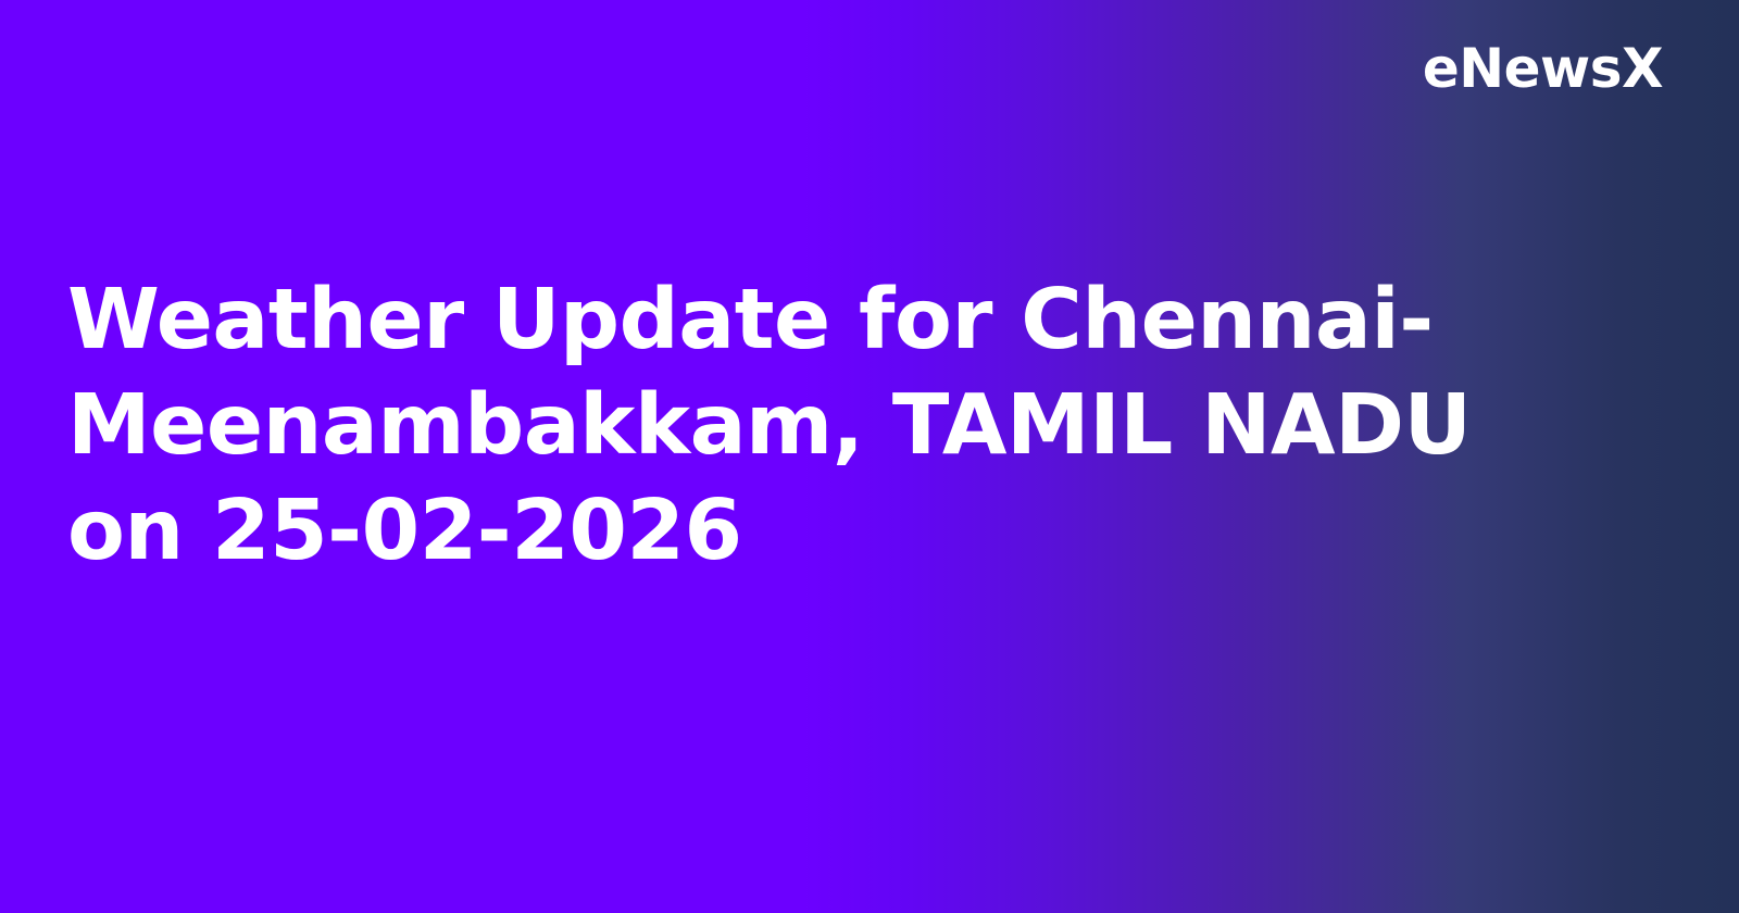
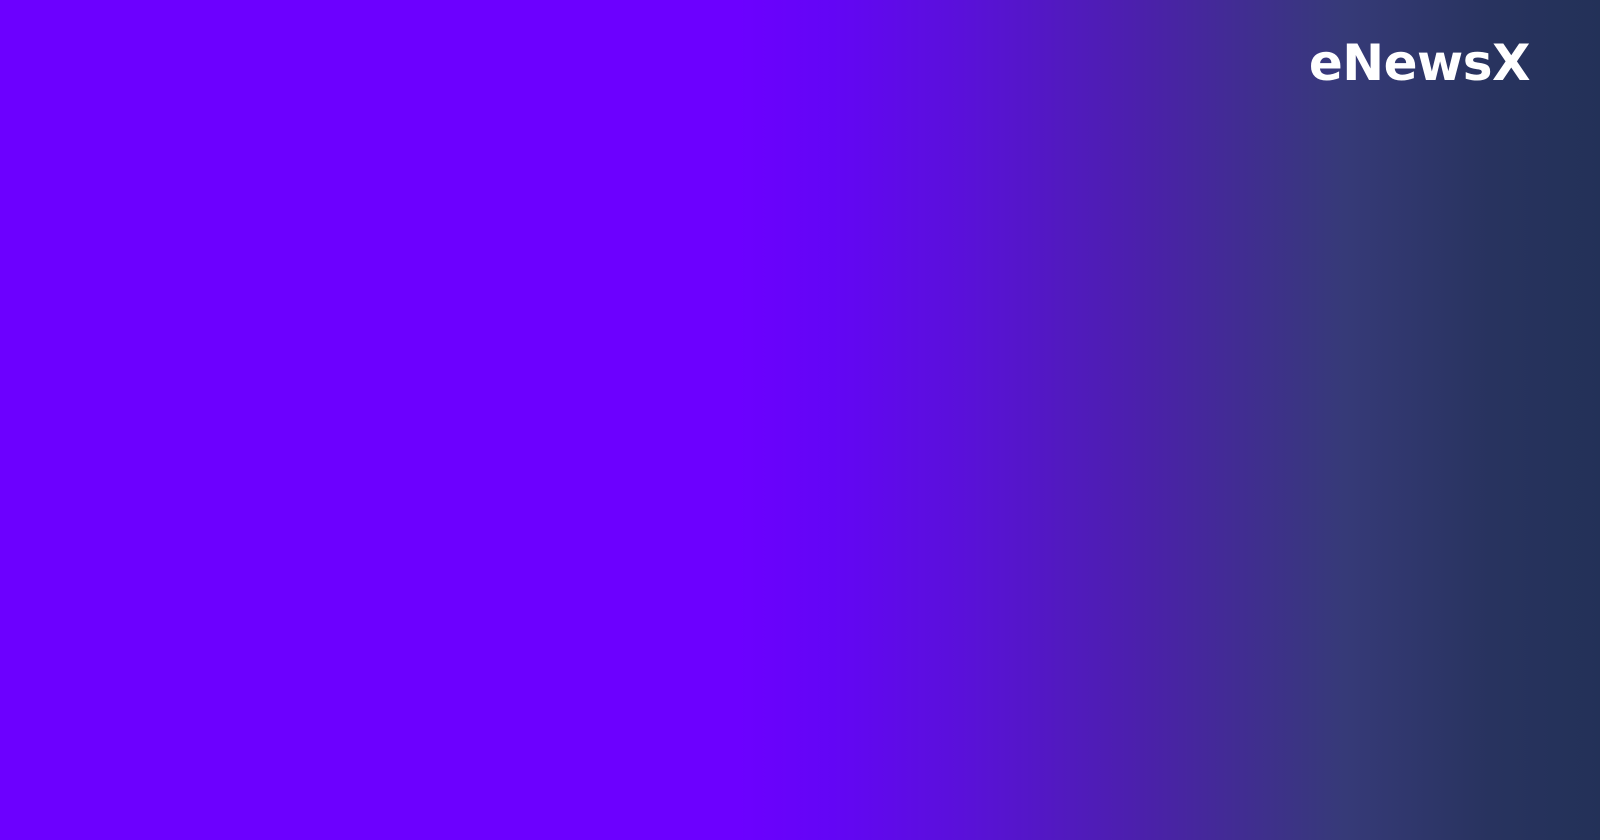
  eNewsX
- Weather Update for Chennai-Meenambakkam, TAMIL NADU on 25-02-2026
